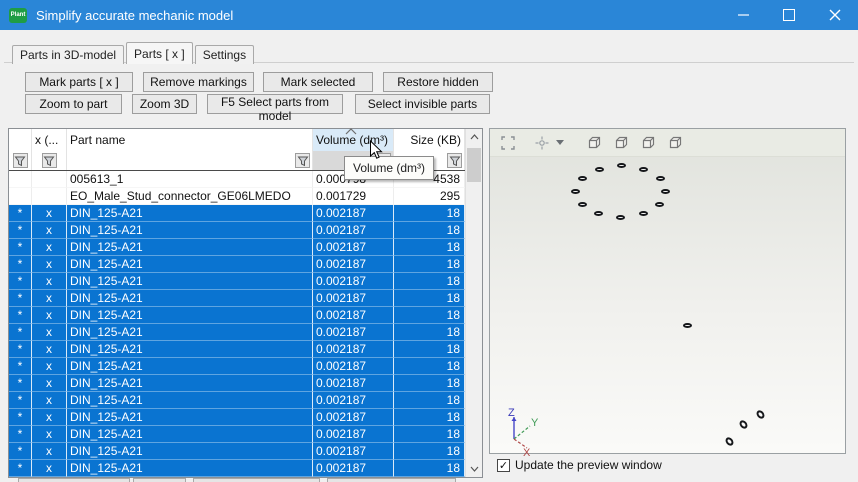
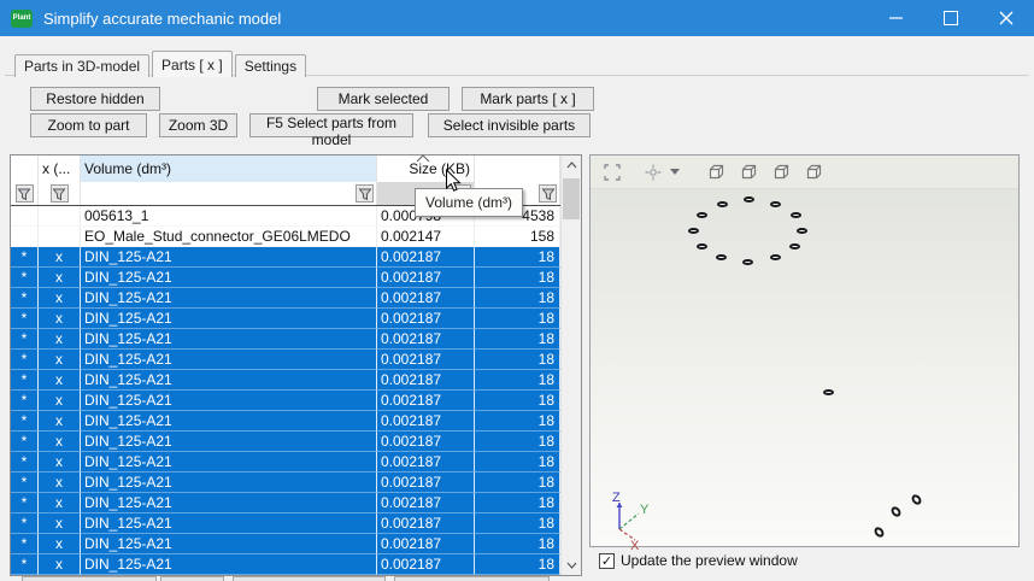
  Simplify accurate mechanic model
  Parts in 3D-model
  Parts [ x ]
  Settings
- Mark parts [ x ]
+ Restore hidden
- Remove markings
  Mark selected
- Restore hidden
+ Mark parts [ x ]
  Zoom to part
  Zoom 3D
  F5 Select parts from model
  Select invisible parts
  x (...
- Part name
  Volume (dm³)
  Size (KB)
  005613_1
  4538
  EO_Male_Stud_connector_GE06LMEDO
- 0.001729
+ 0.002147
- 295
+ 158
  *
  x
  DIN_125-A21
  0.002187
  18
  *
  x
  DIN_125-A21
  0.002187
  18
  *
  x
  DIN_125-A21
  0.002187
  18
  *
  x
  DIN_125-A21
  0.002187
  18
  *
  x
  DIN_125-A21
  0.002187
  18
  *
  x
  DIN_125-A21
  0.002187
  18
  *
  x
  DIN_125-A21
  0.002187
  18
  *
  x
  DIN_125-A21
  0.002187
  18
  *
  x
  DIN_125-A21
  0.002187
  18
  *
  x
  DIN_125-A21
  0.002187
  18
  *
  x
  DIN_125-A21
  0.002187
  18
  *
  x
  DIN_125-A21
  0.002187
  18
  *
  x
  DIN_125-A21
  0.002187
  18
  *
  x
  DIN_125-A21
  0.002187
  18
  *
  x
  DIN_125-A21
  0.002187
  18
  *
  x
  DIN_125-A21
  0.002187
  18
  Z
  Y
  X
  ✓
  Update the preview window
  Volume (dm³)
